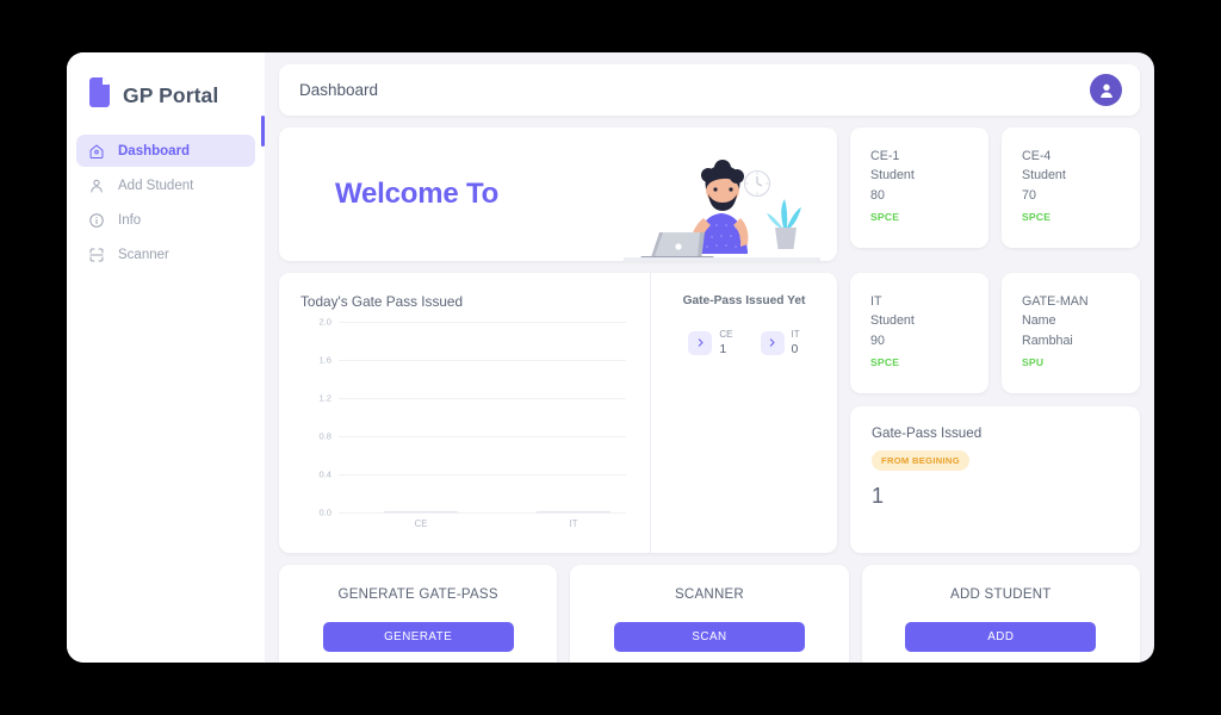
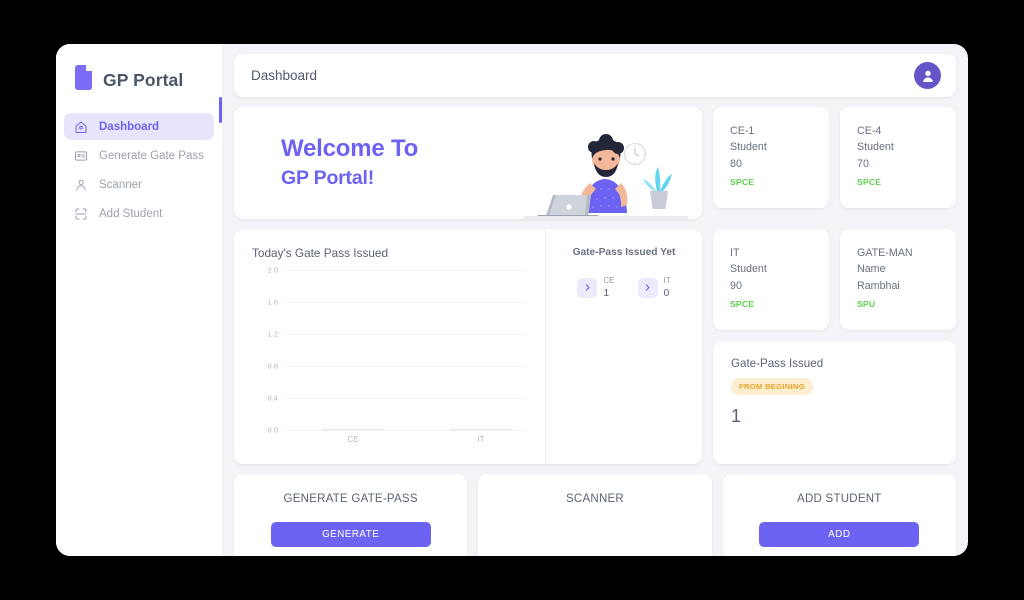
  GP Portal
  Dashboard
+ Generate Gate Pass
- Add Student
+ Scanner
- Info
- Scanner
+ Add Student
  Dashboard
  Welcome To
+ GP Portal!
  CE-1
  Student
  80
  SPCE
  CE-4
  Student
  70
  SPCE
  Today's Gate Pass Issued
  2.0
  1.6
  1.2
  0.8
  0.4
  0.0
  CE
  IT
  Gate-Pass Issued Yet
  CE
  1
  IT
  0
  IT
  Student
  90
  SPCE
  GATE-MAN
  Name
  Rambhai
  SPU
  Gate-Pass Issued
  FROM BEGINING
  1
  GENERATE GATE-PASS
  GENERATE
  SCANNER
- SCAN
  ADD STUDENT
  ADD
